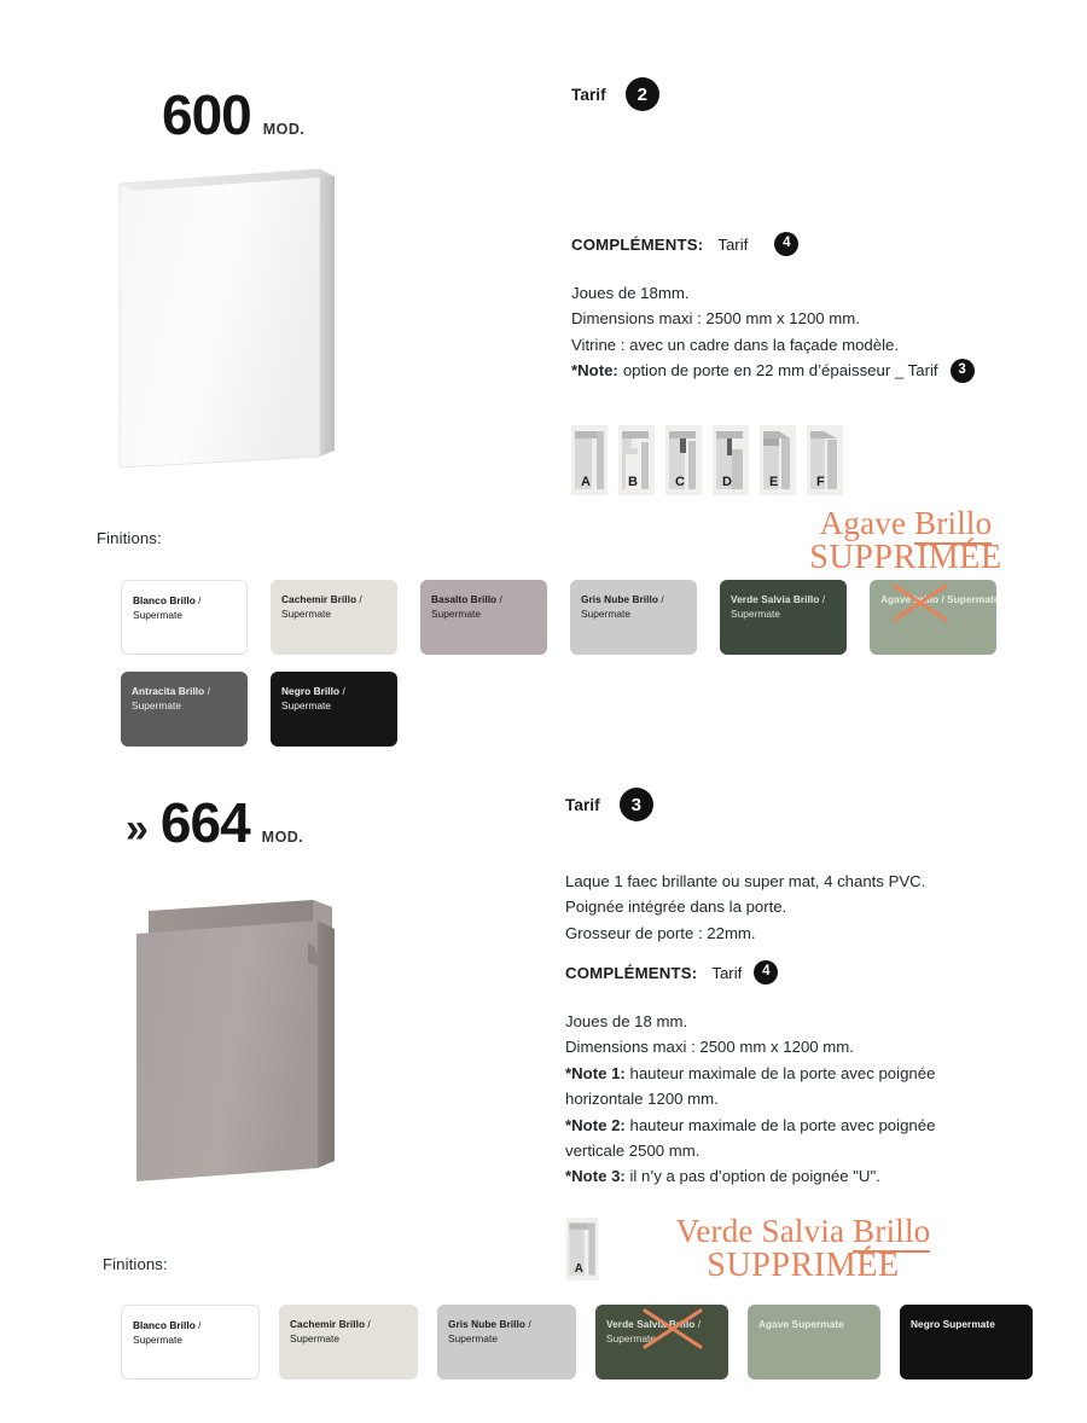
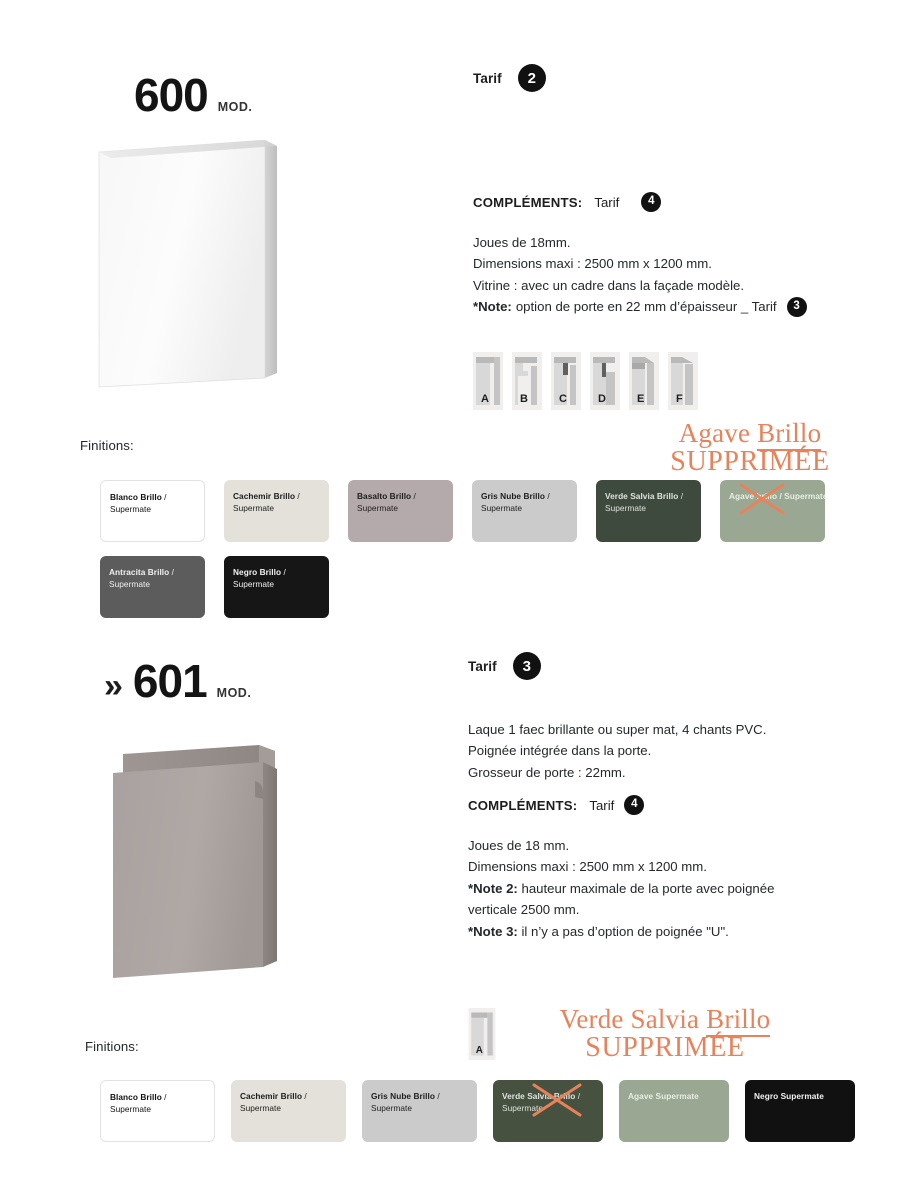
  600
  MOD.
  Tarif
  2
  COMPLÉMENTS:
  Tarif
  4
  Joues de 18mm.
  Dimensions maxi : 2500 mm x 1200 mm.
  Vitrine : avec un cadre dans la façade modèle.
  *Note:
  option de porte en 22 mm d’épaisseur _ Tarif
  3
  A
  B
  C
  D
  E
  F
  Agave Brillo
  SUPPRIMÉE
  Finitions:
  Blanco Brillo /
  Supermate
  Cachemir Brillo /
  Supermate
  Basalto Brillo /
  Supermate
  Gris Nube Brillo /
  Supermate
  Verde Salvia Brillo /
  Supermate
  Agaverlo / Supermat
  Antracita Brillo /
  Supermate
  Negro Brillo /
  Supermate
  »
- 664
+ 601
  MOD.
  Tarif
  3
  Laque 1 faec brillante ou super mat, 4 chants PVC.
  Poignée intégrée dans la porte.
  Grosseur de porte : 22mm.
  COMPLÉMENTS:
  Tarif
  4
  Joues de 18 mm.
  Dimensions maxi : 2500 mm x 1200 mm.
- *Note 1: hauteur maximale de la porte avec poignée horizontale 1200 mm.
  *Note 2: hauteur maximale de la porte avec poignée verticale 2500 mm.
  *Note 3: il n’y a pas d’option de poignée "U".
  A
  Verde Salvia Brillo
  SUPPRIMÉE
  Finitions:
  Blanco Brillo /
  Supermate
  Cachemir Brillo /
  Supermate
  Gris Nube Brillo /
  Supermate
  Verde Salvi Bllo /
  Supermate
  Agave Supermate
  Negro Supermate
